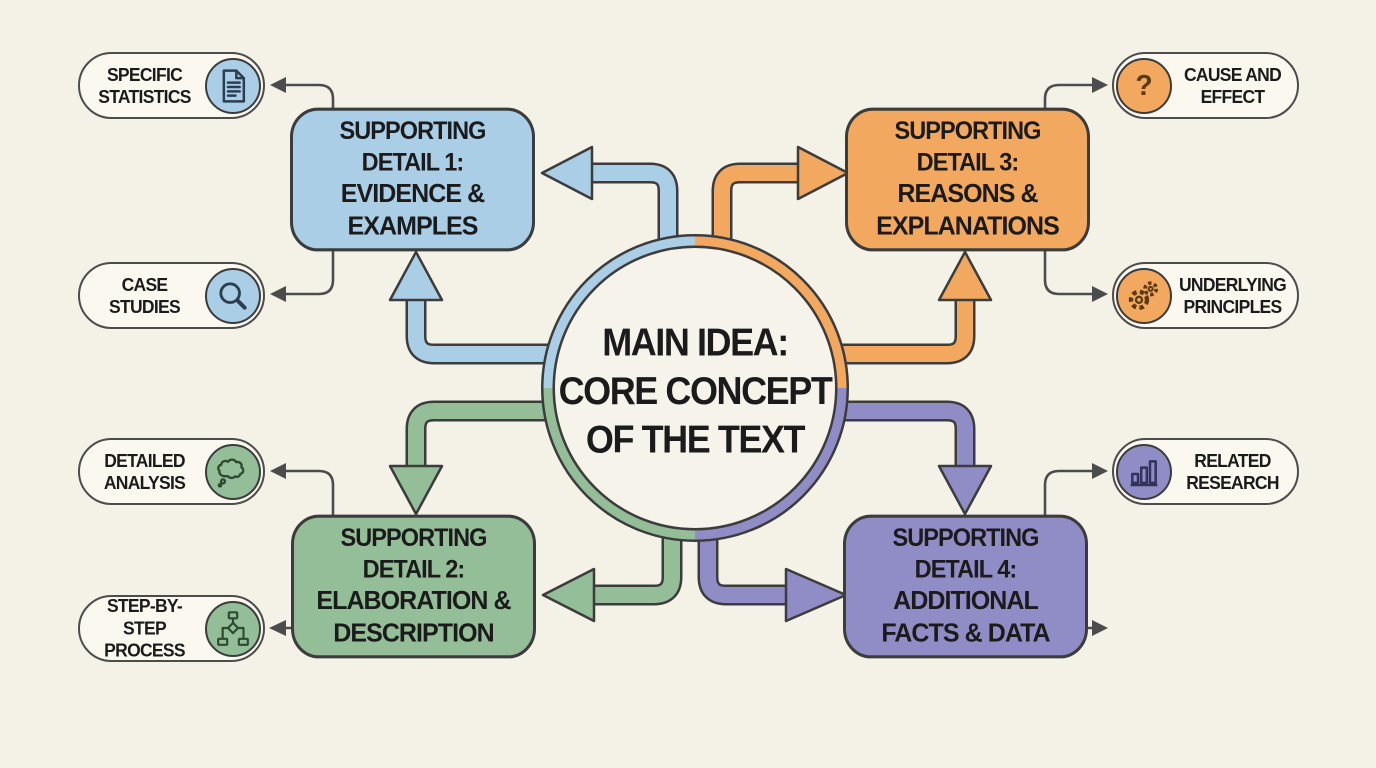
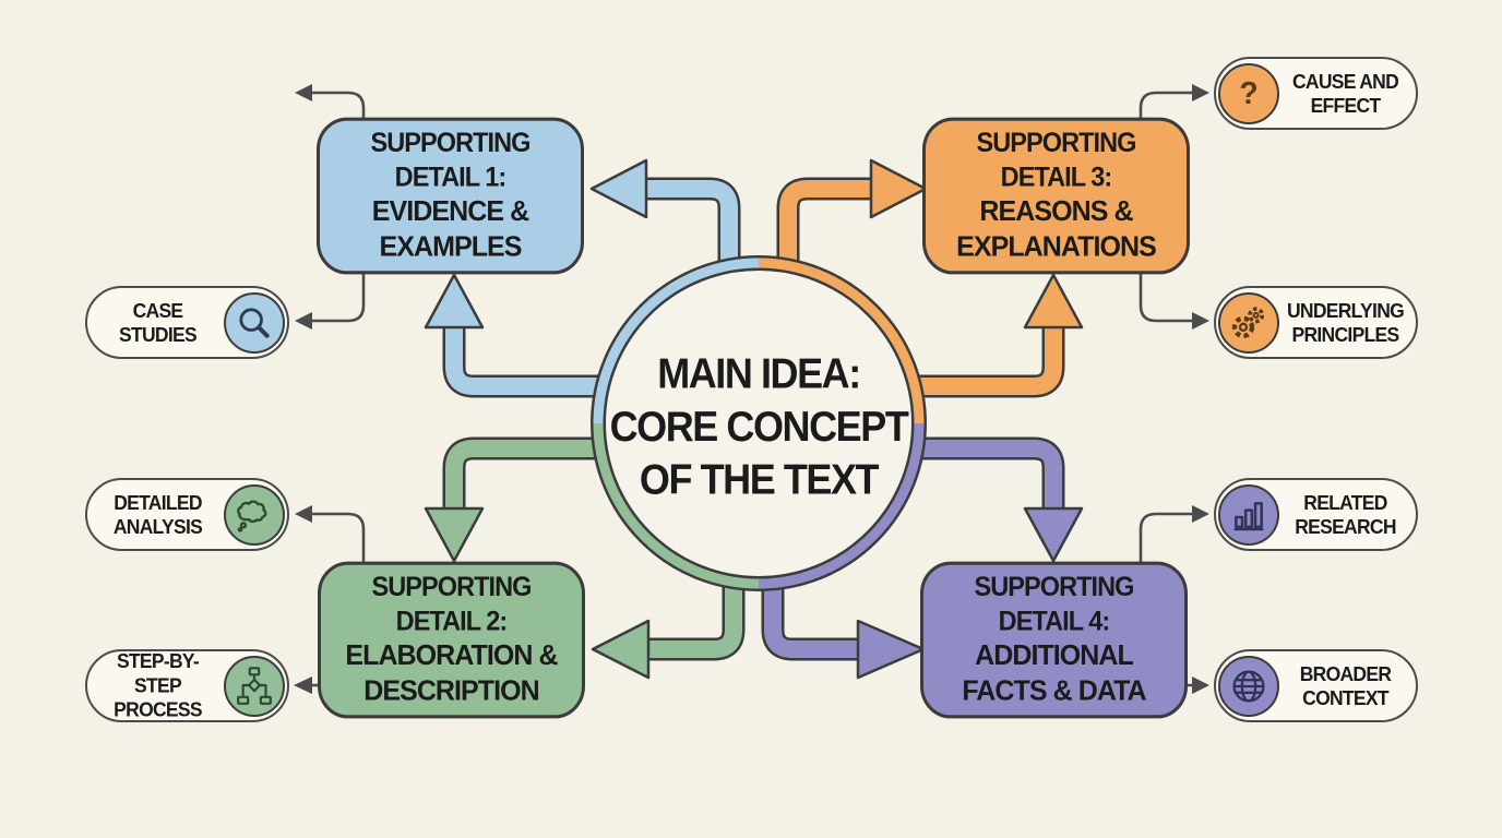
  MAIN IDEA:
  CORE CONCEPT
  OF THE TEXT
  SUPPORTING DETAIL 1:
  EVIDENCE &
  EXAMPLES
  SUPPORTING DETAIL 2:
  ELABORATION &
  DESCRIPTION
  SUPPORTING DETAIL 3:
  REASONS &
  EXPLANATIONS
  SUPPORTING DETAIL 4:
  ADDITIONAL
  FACTS & DATA
- SPECIFIC
- STATISTICS
  CASE
  STUDIES
  DETAILED
  ANALYSIS
  STEP-BY-STEP
  PROCESS
  ?
  CAUSE AND
  EFFECT
  UNDERLYING
  PRINCIPLES
  RELATED
  RESEARCH
+ BROADER
+ CONTEXT
